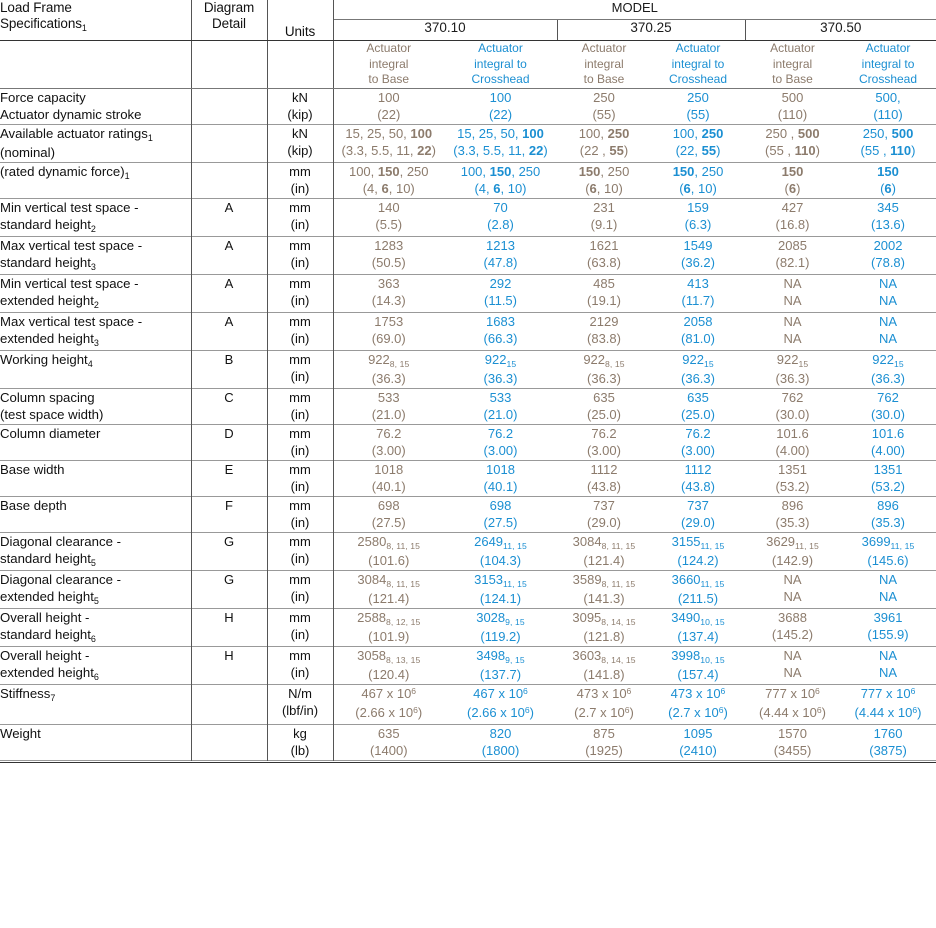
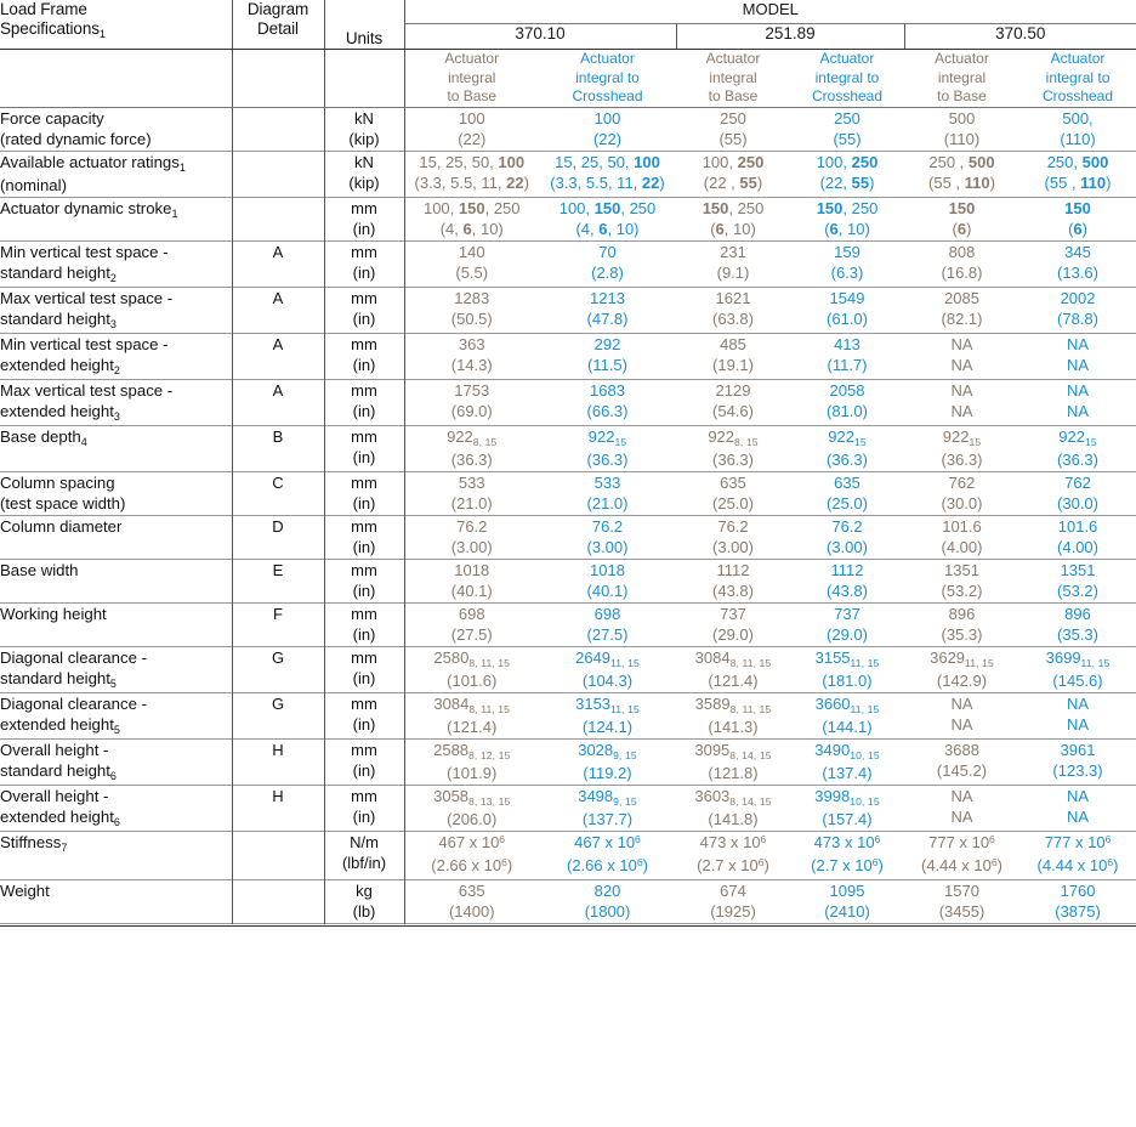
  Load FrameSpecifications1	DiagramDetail	Units	MODEL
- 370.10	370.25	370.50
+ 370.10	251.89	370.50
  			Actuatorintegralto Base	Actuatorintegral toCrosshead	Actuatorintegralto Base	Actuatorintegral toCrosshead	Actuatorintegralto Base	Actuatorintegral toCrosshead
- Force capacityActuator dynamic stroke		kN(kip)	100(22)	100(22)	250(55)	250(55)	500(110)	500,(110)
+ Force capacity(rated dynamic force)		kN(kip)	100(22)	100(22)	250(55)	250(55)	500(110)	500,(110)
  Available actuator ratings1 (nominal)		kN(kip)	15, 25, 50, 100(3.3, 5.5, 11, 22)	15, 25, 50, 100(3.3, 5.5, 11, 22)	100, 250(22 , 55)	100, 250(22, 55)	250 , 500(55 , 110)	250, 500(55 , 110)
- (rated dynamic force)1		mm(in)	100, 150, 250(4, 6, 10)	100, 150, 250(4, 6, 10)	150, 250(6, 10)	150, 250(6, 10)	150(6)	150(6)
+ Actuator dynamic stroke1		mm(in)	100, 150, 250(4, 6, 10)	100, 150, 250(4, 6, 10)	150, 250(6, 10)	150, 250(6, 10)	150(6)	150(6)
- Min vertical test space -standard height2	A	mm(in)	140(5.5)	70(2.8)	231(9.1)	159(6.3)	427(16.8)	345(13.6)
+ Min vertical test space -standard height2	A	mm(in)	140(5.5)	70(2.8)	231(9.1)	159(6.3)	808(16.8)	345(13.6)
- Max vertical test space -standard height3	A	mm(in)	1283(50.5)	1213(47.8)	1621(63.8)	1549(36.2)	2085(82.1)	2002(78.8)
+ Max vertical test space -standard height3	A	mm(in)	1283(50.5)	1213(47.8)	1621(63.8)	1549(61.0)	2085(82.1)	2002(78.8)
  Min vertical test space -extended height2	A	mm(in)	363(14.3)	292(11.5)	485(19.1)	413(11.7)	NANA	NANA
- Max vertical test space -extended height3	A	mm(in)	1753(69.0)	1683(66.3)	2129(83.8)	2058(81.0)	NANA	NANA
+ Max vertical test space -extended height3	A	mm(in)	1753(69.0)	1683(66.3)	2129(54.6)	2058(81.0)	NANA	NANA
- Working height4	B	mm(in)	9228, 15(36.3)	92215(36.3)	9228, 15(36.3)	92215(36.3)	92215(36.3)	92215(36.3)
+ Base depth4	B	mm(in)	9228, 15(36.3)	92215(36.3)	9228, 15(36.3)	92215(36.3)	92215(36.3)	92215(36.3)
  Column spacing(test space width)	C	mm(in)	533(21.0)	533(21.0)	635(25.0)	635(25.0)	762(30.0)	762(30.0)
  Column diameter	D	mm(in)	76.2(3.00)	76.2(3.00)	76.2(3.00)	76.2(3.00)	101.6(4.00)	101.6(4.00)
  Base width	E	mm(in)	1018(40.1)	1018(40.1)	1112(43.8)	1112(43.8)	1351(53.2)	1351(53.2)
- Base depth	F	mm(in)	698(27.5)	698(27.5)	737(29.0)	737(29.0)	896(35.3)	896(35.3)
+ Working height	F	mm(in)	698(27.5)	698(27.5)	737(29.0)	737(29.0)	896(35.3)	896(35.3)
- Diagonal clearance -standard height5	G	mm(in)	25808, 11, 15(101.6)	264911, 15(104.3)	30848, 11, 15(121.4)	315511, 15(124.2)	362911, 15(142.9)	369911, 15(145.6)
+ Diagonal clearance -standard height5	G	mm(in)	25808, 11, 15(101.6)	264911, 15(104.3)	30848, 11, 15(121.4)	315511, 15(181.0)	362911, 15(142.9)	369911, 15(145.6)
- Diagonal clearance -extended height5	G	mm(in)	30848, 11, 15(121.4)	315311, 15(124.1)	35898, 11, 15(141.3)	366011, 15(211.5)	NANA	NANA
+ Diagonal clearance -extended height5	G	mm(in)	30848, 11, 15(121.4)	315311, 15(124.1)	35898, 11, 15(141.3)	366011, 15(144.1)	NANA	NANA
- Overall height -standard height6	H	mm(in)	25888, 12, 15(101.9)	30289, 15(119.2)	30958, 14, 15(121.8)	349010, 15(137.4)	3688(145.2)	3961(155.9)
+ Overall height -standard height6	H	mm(in)	25888, 12, 15(101.9)	30289, 15(119.2)	30958, 14, 15(121.8)	349010, 15(137.4)	3688(145.2)	3961(123.3)
- Overall height -extended height6	H	mm(in)	30588, 13, 15(120.4)	34989, 15(137.7)	36038, 14, 15(141.8)	399810, 15(157.4)	NANA	NANA
+ Overall height -extended height6	H	mm(in)	30588, 13, 15(206.0)	34989, 15(137.7)	36038, 14, 15(141.8)	399810, 15(157.4)	NANA	NANA
  Stiffness7		N/m(lbf/in)	467 x 106(2.66 x 106)	467 x 106(2.66 x 106)	473 x 106(2.7 x 106)	473 x 106(2.7 x 106)	777 x 106(4.44 x 106)	777 x 106(4.44 x 106)
- Weight		kg(lb)	635(1400)	820(1800)	875(1925)	1095(2410)	1570(3455)	1760(3875)
+ Weight		kg(lb)	635(1400)	820(1800)	674(1925)	1095(2410)	1570(3455)	1760(3875)
